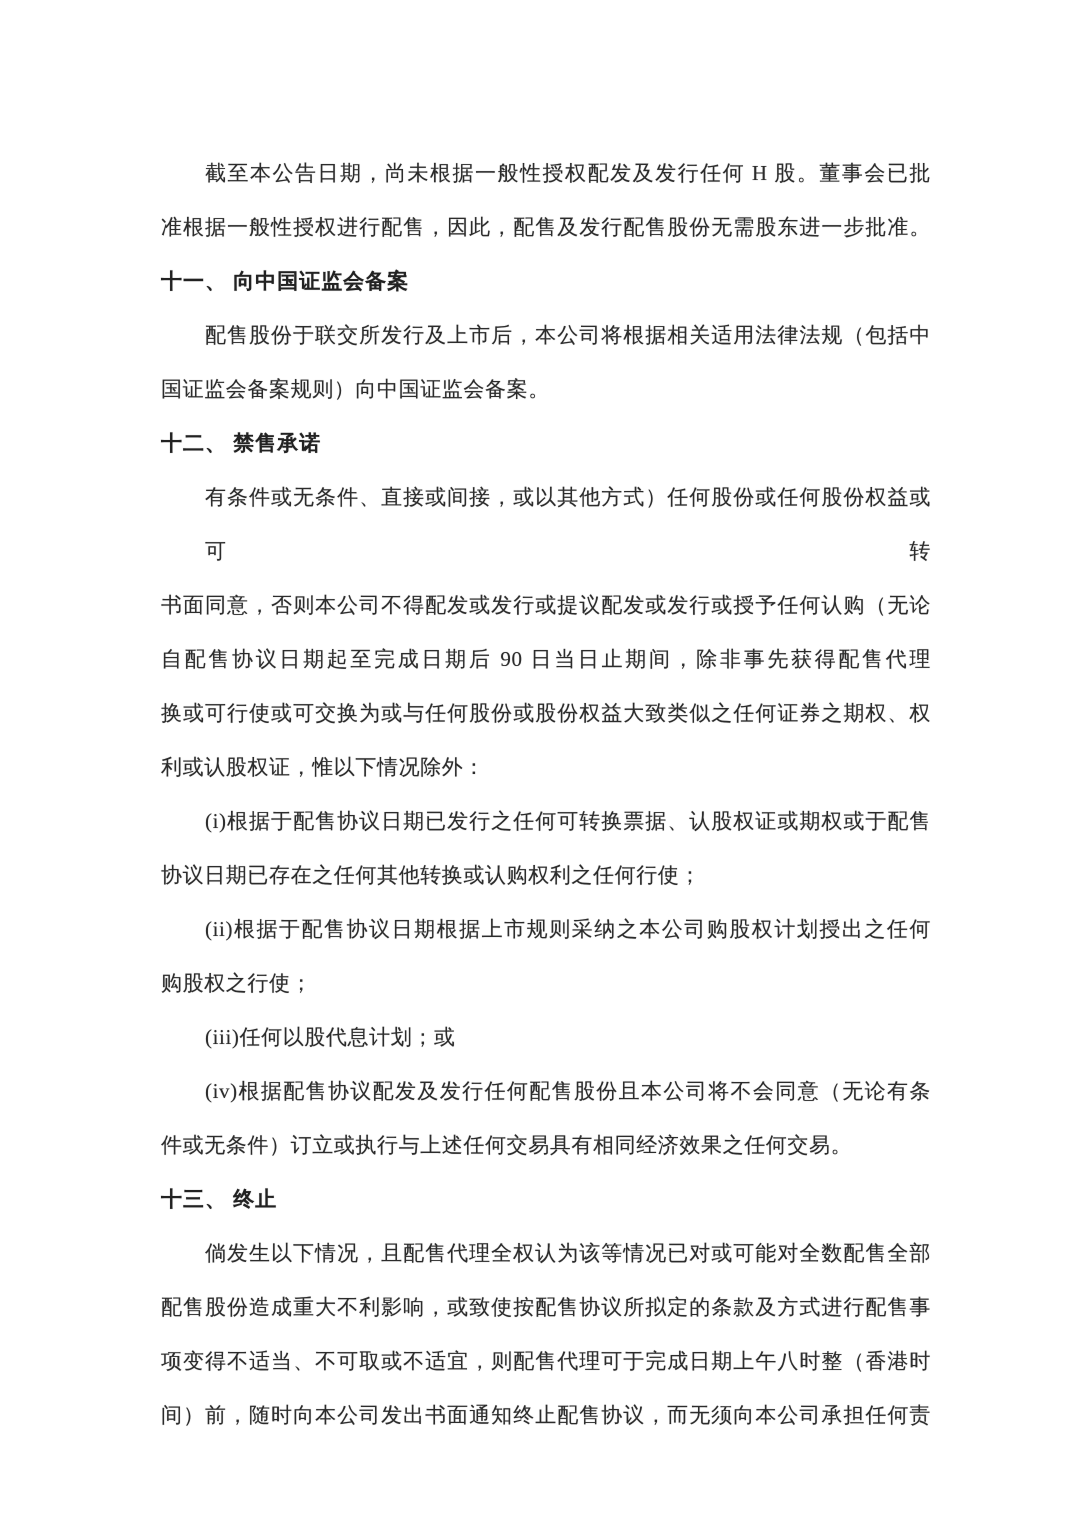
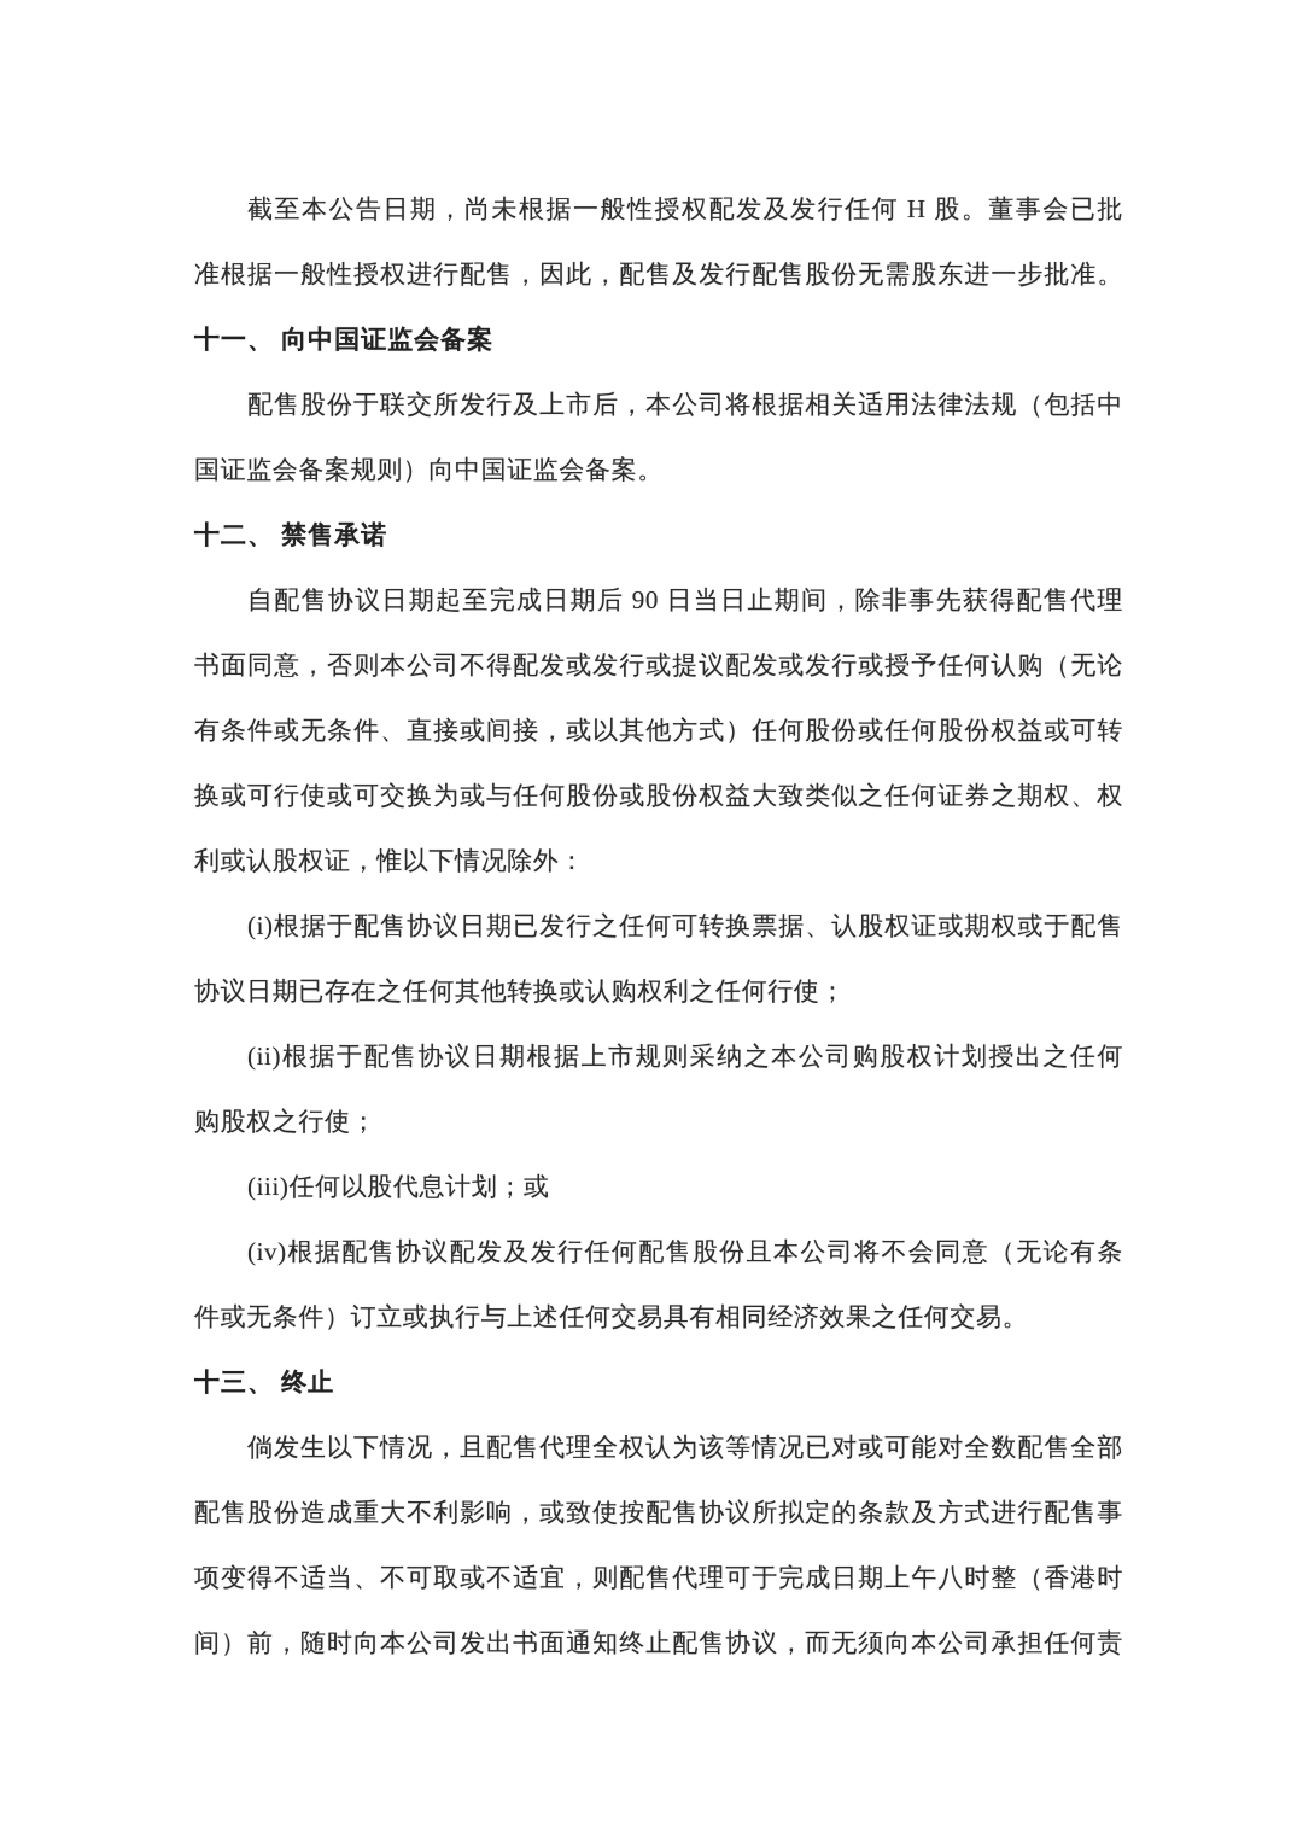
  截至本公告日期，尚未根据一般性授权配发及发行任何 H 股。董事会已批
  准根据一般性授权进行配售，因此，配售及发行配售股份无需股东进一步批准。
  十一、 向中国证监会备案
  配售股份于联交所发行及上市后，本公司将根据相关适用法律法规（包括中
  国证监会备案规则）向中国证监会备案。
  十二、 禁售承诺
- 有条件或无条件、直接或间接，或以其他方式）任何股份或任何股份权益或可转
+ 自配售协议日期起至完成日期后 90 日当日止期间，除非事先获得配售代理
  书面同意，否则本公司不得配发或发行或提议配发或发行或授予任何认购（无论
- 自配售协议日期起至完成日期后 90 日当日止期间，除非事先获得配售代理
+ 有条件或无条件、直接或间接，或以其他方式）任何股份或任何股份权益或可转
  换或可行使或可交换为或与任何股份或股份权益大致类似之任何证券之期权、权
  利或认股权证，惟以下情况除外：
  (i)根据于配售协议日期已发行之任何可转换票据、认股权证或期权或于配售
  协议日期已存在之任何其他转换或认购权利之任何行使；
  (ii)根据于配售协议日期根据上市规则采纳之本公司购股权计划授出之任何
  购股权之行使；
  (iii)任何以股代息计划；或
  (iv)根据配售协议配发及发行任何配售股份且本公司将不会同意（无论有条
  件或无条件）订立或执行与上述任何交易具有相同经济效果之任何交易。
  十三、 终止
  倘发生以下情况，且配售代理全权认为该等情况已对或可能对全数配售全部
  配售股份造成重大不利影响，或致使按配售协议所拟定的条款及方式进行配售事
  项变得不适当、不可取或不适宜，则配售代理可于完成日期上午八时整（香港时
  间）前，随时向本公司发出书面通知终止配售协议，而无须向本公司承担任何责
